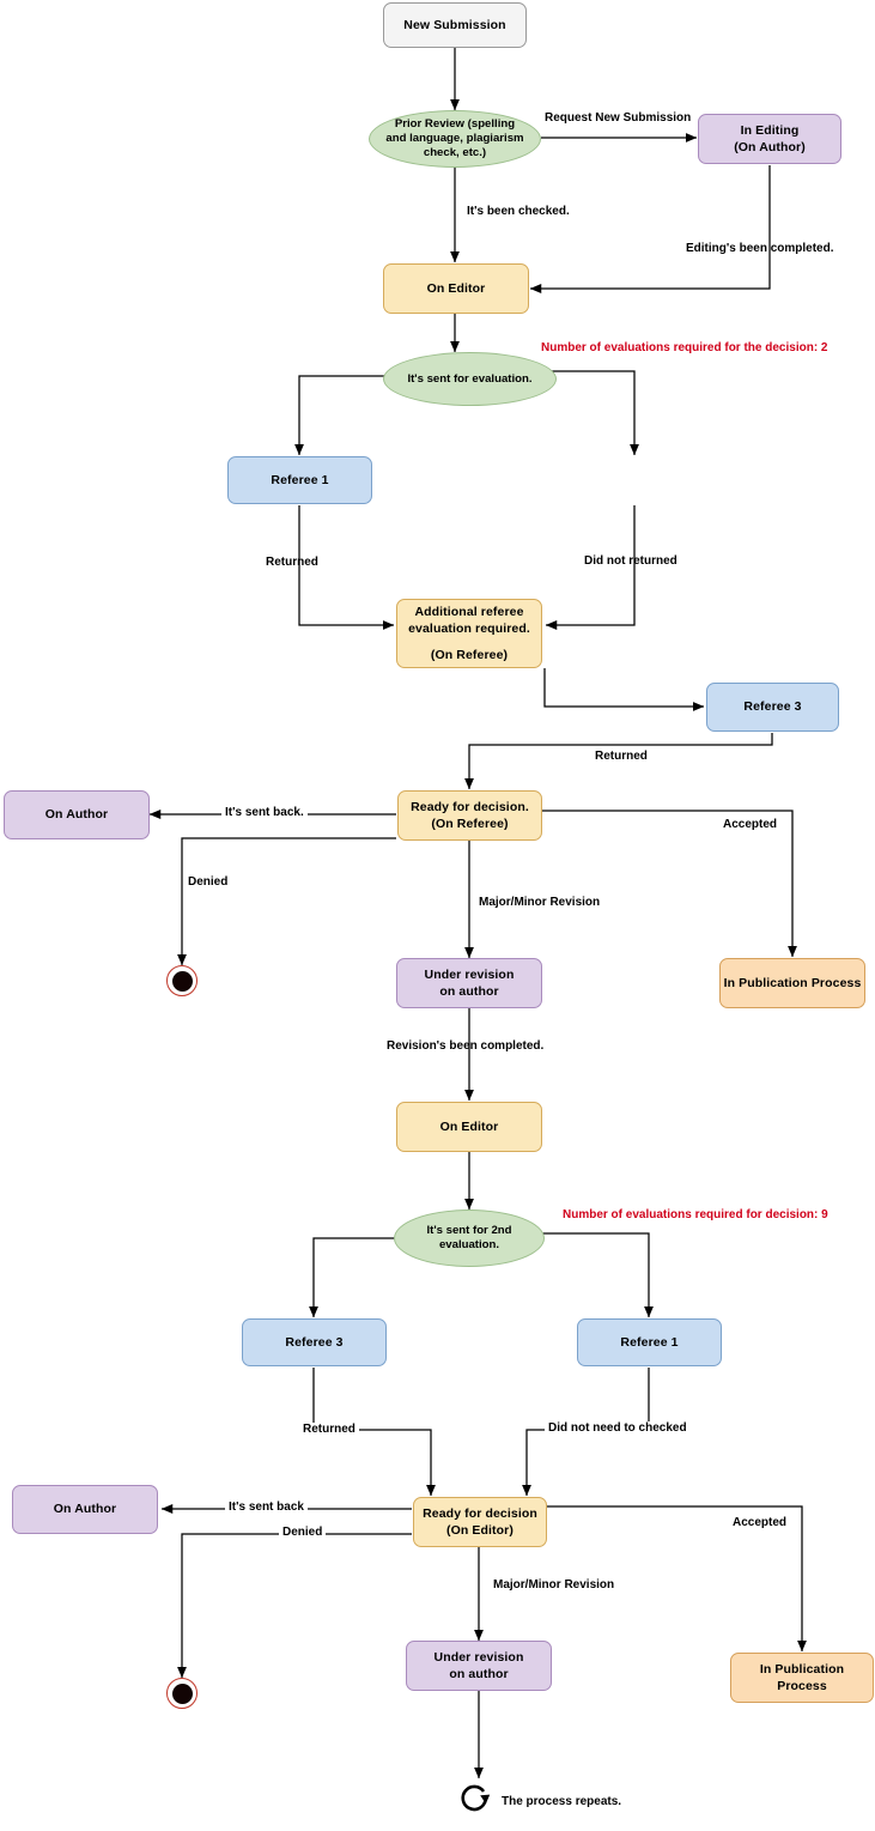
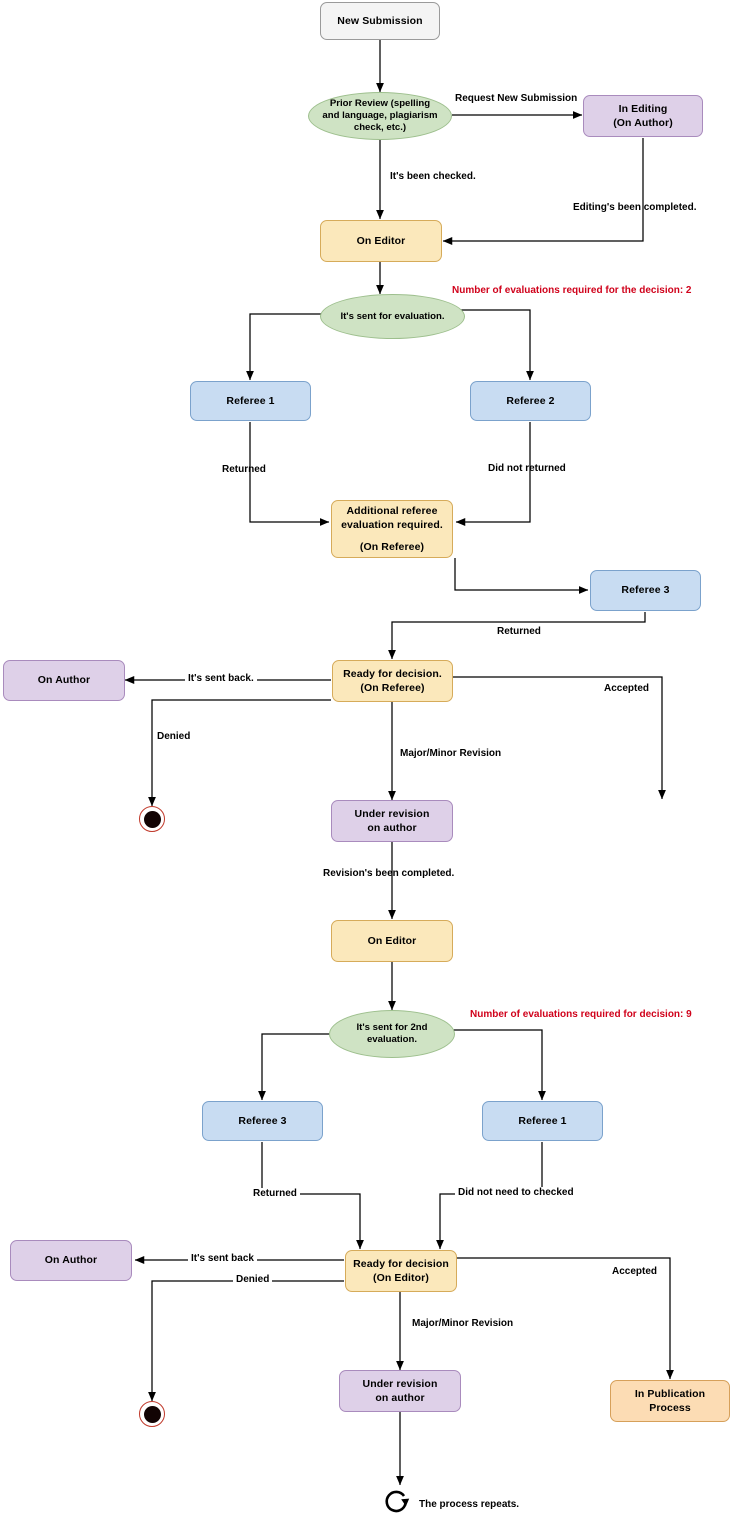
  New Submission
  Prior Review (spelling
  and language, plagiarism
  check, etc.)
  In Editing
  (On Author)
  On Editor
  It's sent for evaluation.
  Referee 1
+ Referee 2
  Additional referee
  evaluation required.
  (On Referee)
  Referee 3
  Ready for decision.
  (On Referee)
  On Author
- In Publication Process
  Under revision
  on author
  On Editor
  It's sent for 2nd
  evaluation.
  Referee 3
  Referee 1
  Ready for decision
  (On Editor)
  On Author
  Under revision
  on author
  In Publication
  Process
  Request New Submission
  It's been checked.
  Editing's been completed.
  Number of evaluations required for the decision: 2
  Returned
  Did not returned
  Returned
  It's sent back.
  Accepted
  Denied
  Major/Minor Revision
  Revision's been completed.
  Number of evaluations required for decision: 9
  Returned
  Did not need to checked
  It's sent back
  Denied
  Accepted
  Major/Minor Revision
  The process repeats.
